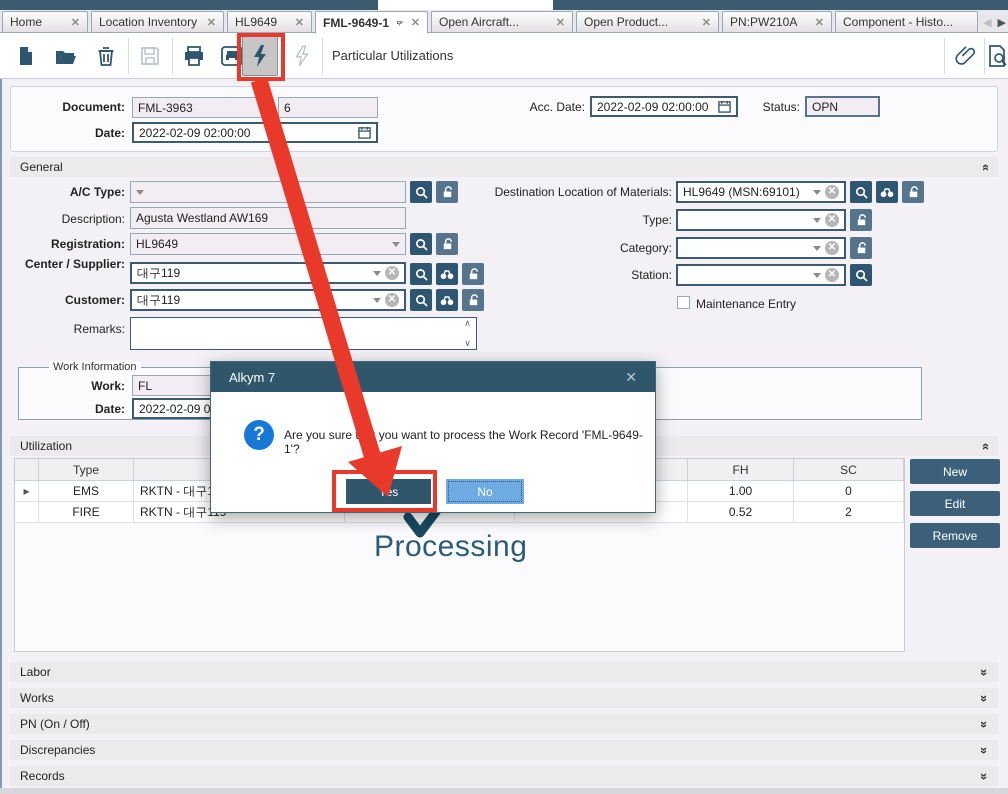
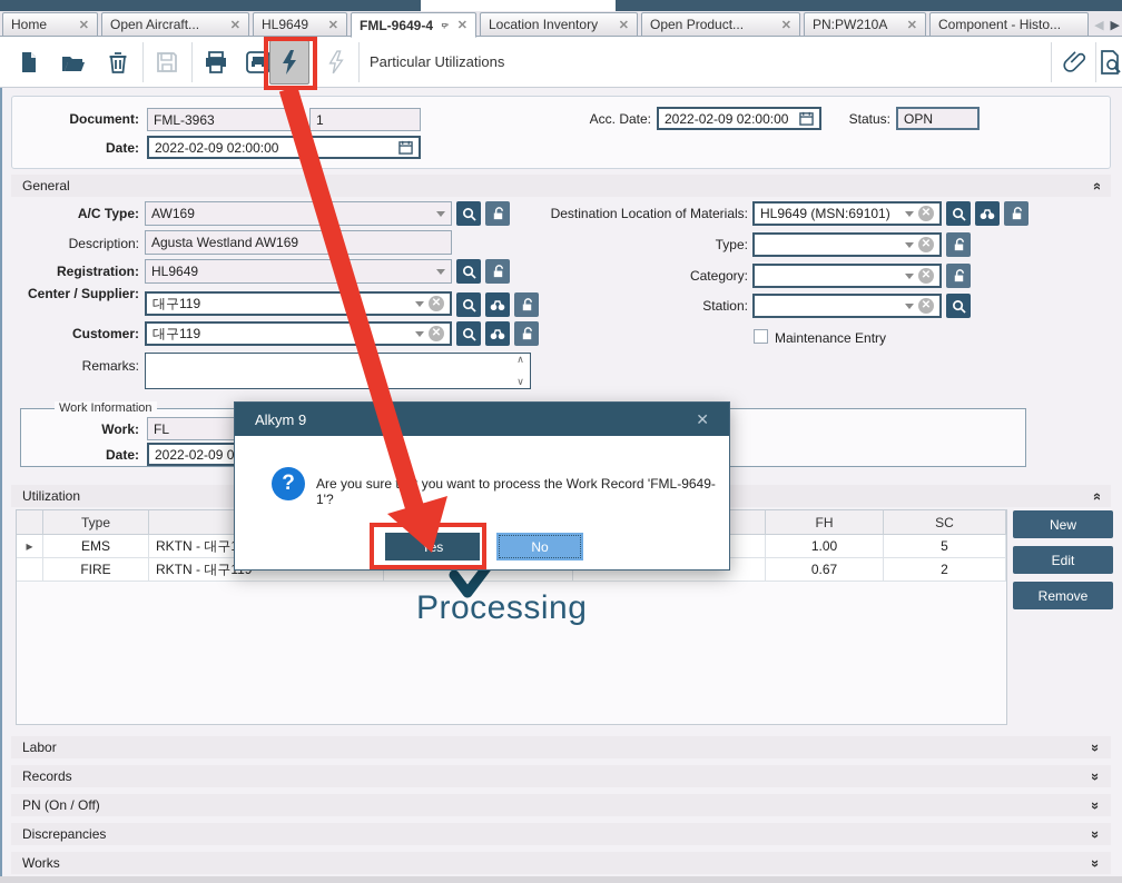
  Home
  ✕
- Location Inventory
+ Open Aircraft...
  ✕
  HL9649
  ✕
- FML-9649-1
+ FML-9649-4
  ✕
- Open Aircraft...
+ Location Inventory
  ✕
  Open Product...
  ✕
  PN:PW210A
  ✕
  Component - Histo...
  ◀
  ▶
  Particular Utilizations
  Document:
  FML-3963
- 6
+ 1
  Date:
  2022-02-09 02:00:00
  Acc. Date:
  2022-02-09 02:00:00
  Status:
  OPN
  General
  A/C Type:
+ AW169
  Description:
  Agusta Westland AW169
  Registration:
  HL9649
  Center / Supplier:
  대구119
  ✕
  Customer:
  대구119
  ✕
  Remarks:
  ∧
  ∨
  Destination Location of Materials:
  HL9649 (MSN:69101)
  ✕
  Type:
  ✕
  Category:
  ✕
  Station:
  ✕
  Maintenance Entry
  Work Information
  Work:
  FL
  Date:
  Utilization
  Type
  FH
  SC
  ▸
  EMS
  RKTN - 대구
  1.00
- 0
+ 5
  FIRE
  RKTN - 대구
- 0.52
+ 0.67
  2
  New
  Edit
  Remove
  Processing
  Labor
- Works
+ Records
  PN (On / Off)
  Discrepancies
- Records
+ Works
- Alkym 7
+ Alkym 9
  ✕
  ?
  Are you sure t you want to process the Work Record 'FML-9649-1'?
  No
